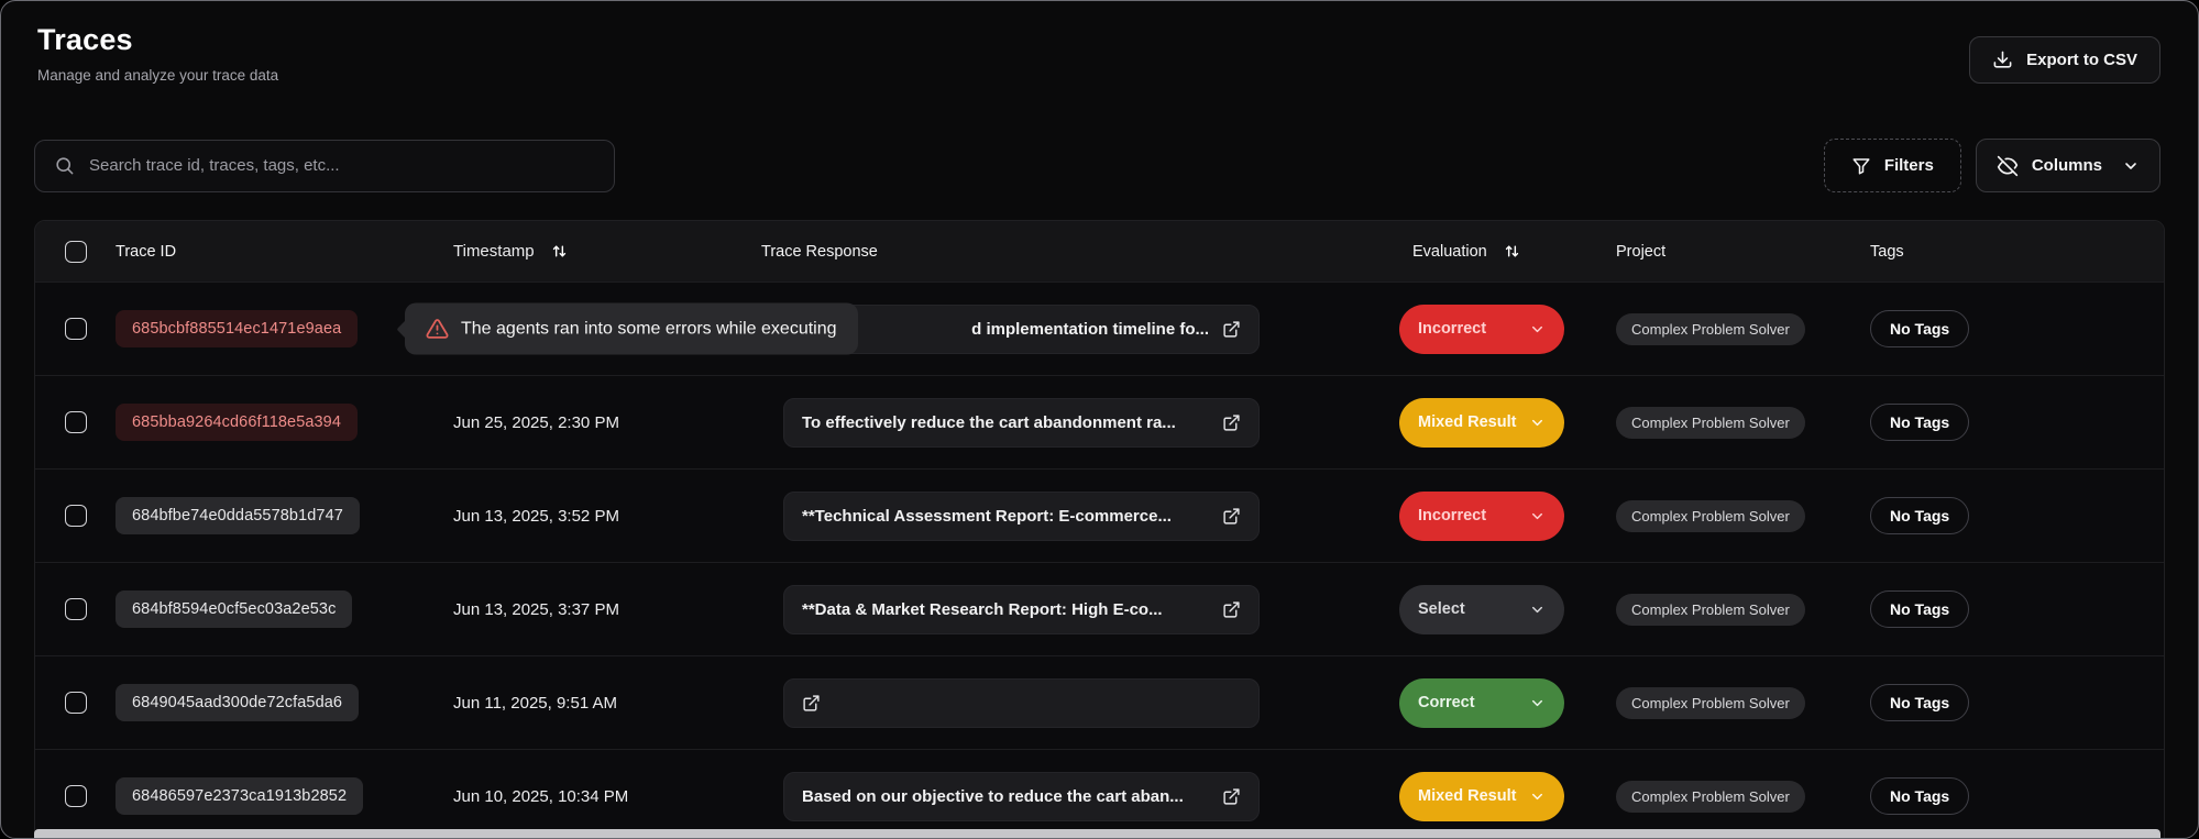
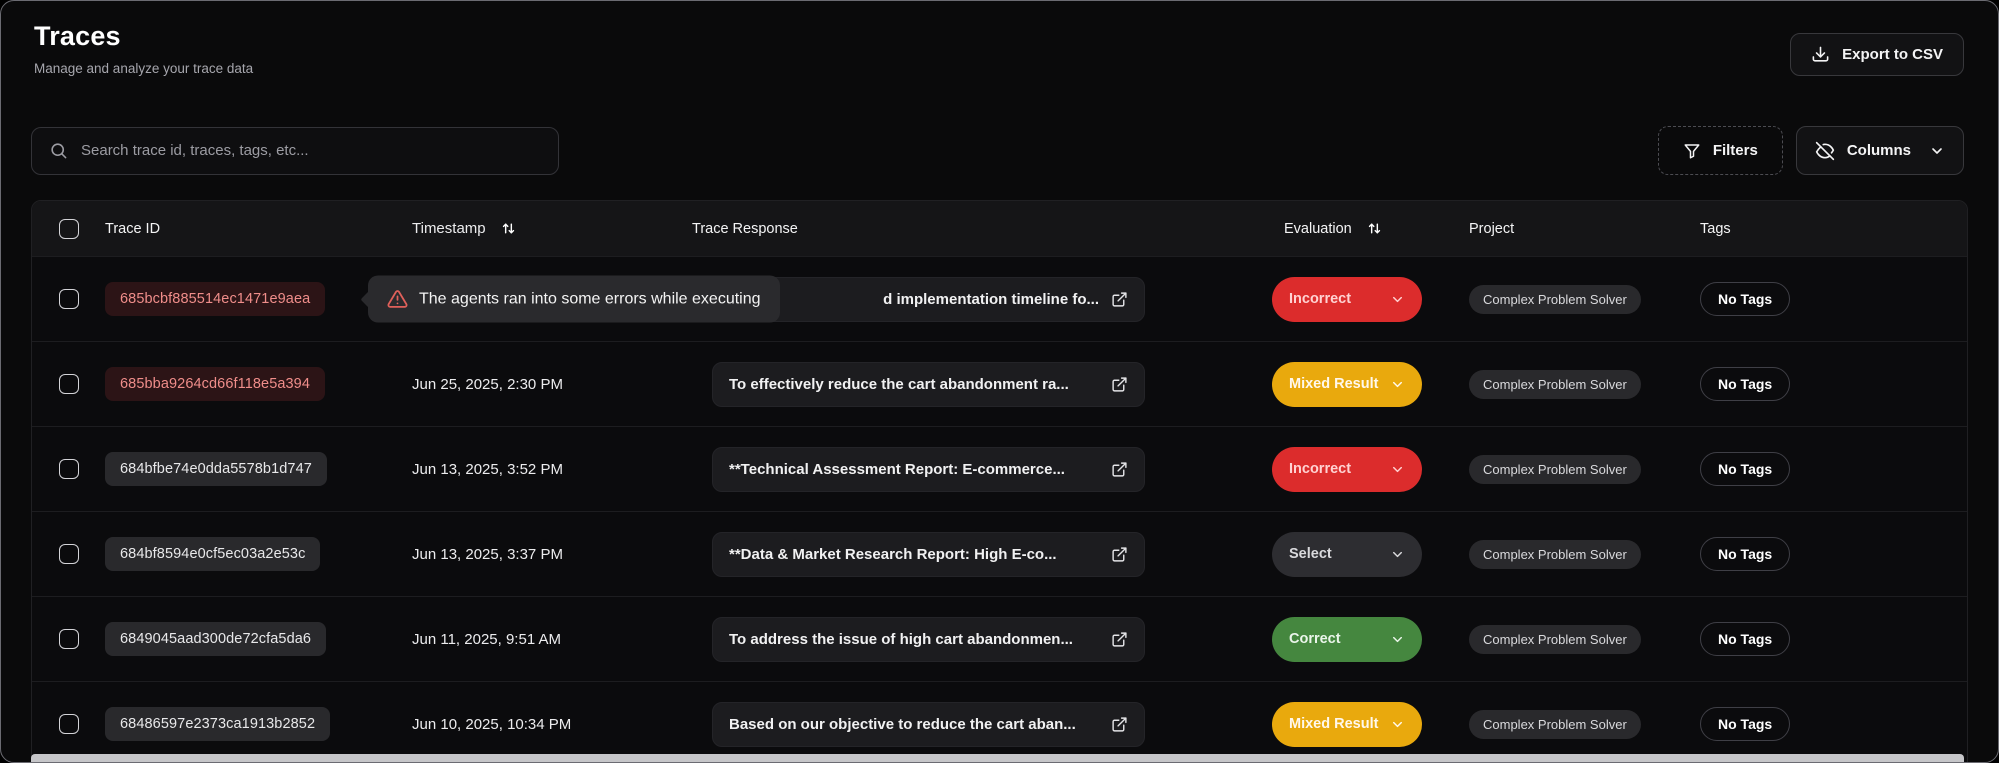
  Traces
  Manage and analyze your trace data
  Export to CSV
  Search trace id, traces, tags, etc...
  Filters
  Columns
  Trace ID
  Timestamp
  Trace Response
  Evaluation
  Project
  Tags
  685bcbf885514ec1471e9aea
  d implementation timeline fo...
  Incorrect
  Complex Problem Solver
  No Tags
  The agents ran into some errors while executing
  685bba9264cd66f118e5a394
  Jun 25, 2025, 2:30 PM
  To effectively reduce the cart abandonment ra...
  Mixed Result
  Complex Problem Solver
  No Tags
  684bfbe74e0dda5578b1d747
  Jun 13, 2025, 3:52 PM
  **Technical Assessment Report: E-commerce...
  Incorrect
  Complex Problem Solver
  No Tags
  684bf8594e0cf5ec03a2e53c
  Jun 13, 2025, 3:37 PM
  **Data & Market Research Report: High E-co...
  Select
  Complex Problem Solver
  No Tags
  6849045aad300de72cfa5da6
  Jun 11, 2025, 9:51 AM
+ To address the issue of high cart abandonmen...
  Correct
  Complex Problem Solver
  No Tags
  68486597e2373ca1913b2852
  Jun 10, 2025, 10:34 PM
  Based on our objective to reduce the cart aban...
  Mixed Result
  Complex Problem Solver
  No Tags
